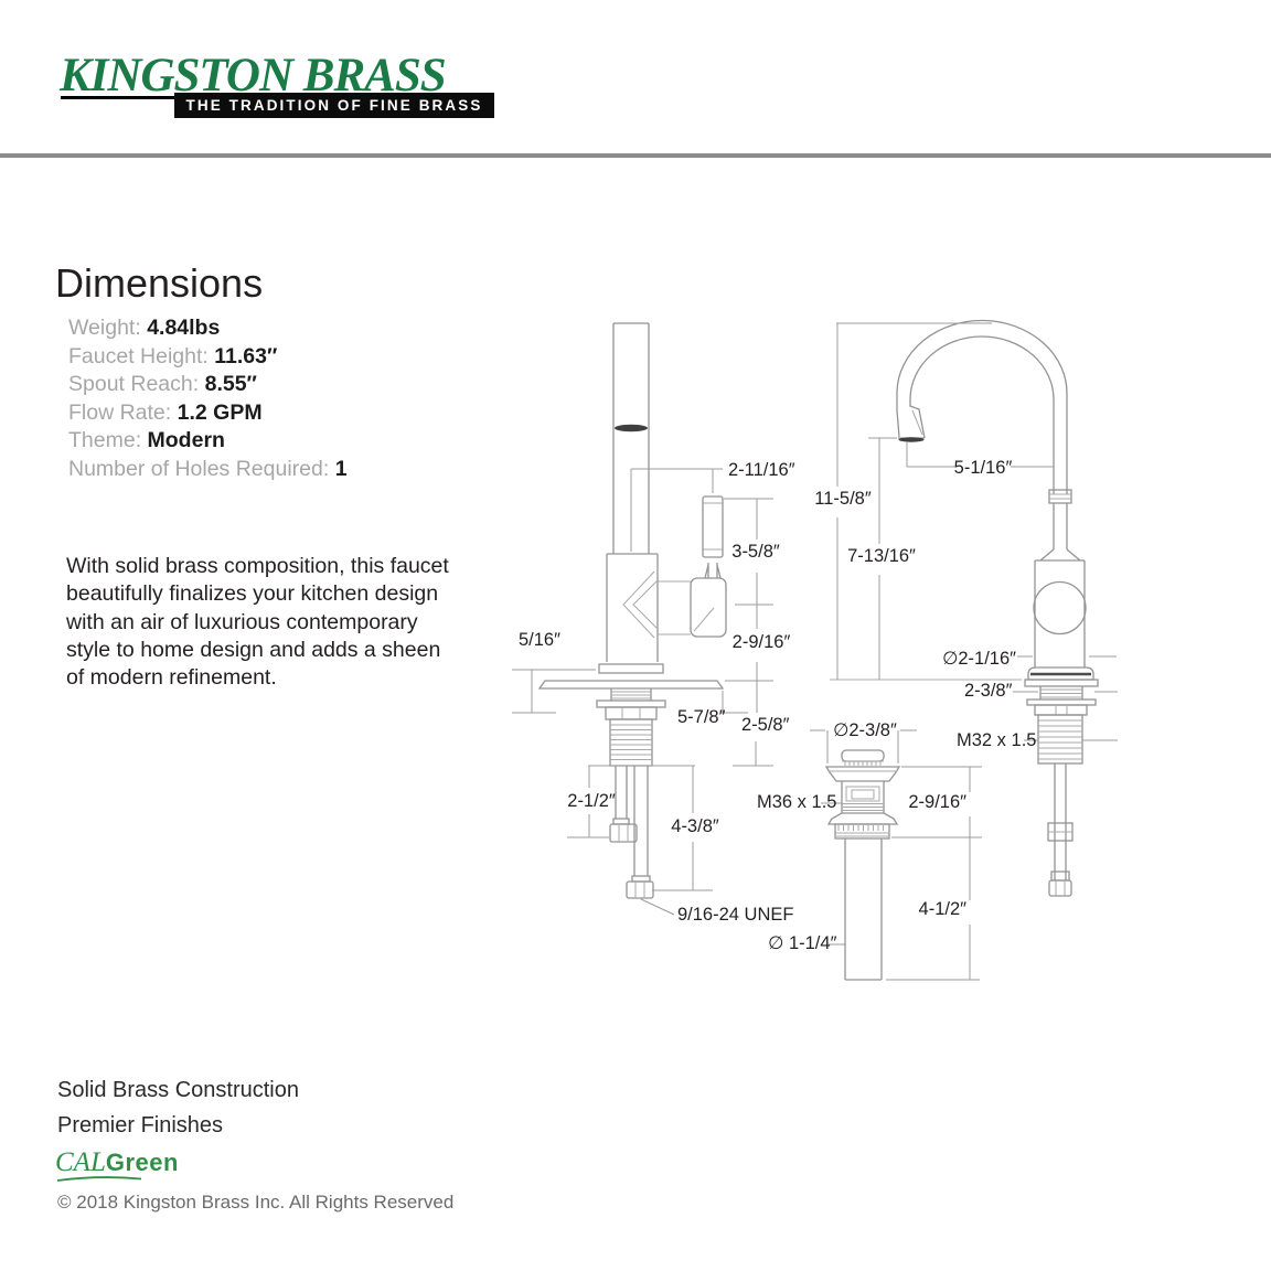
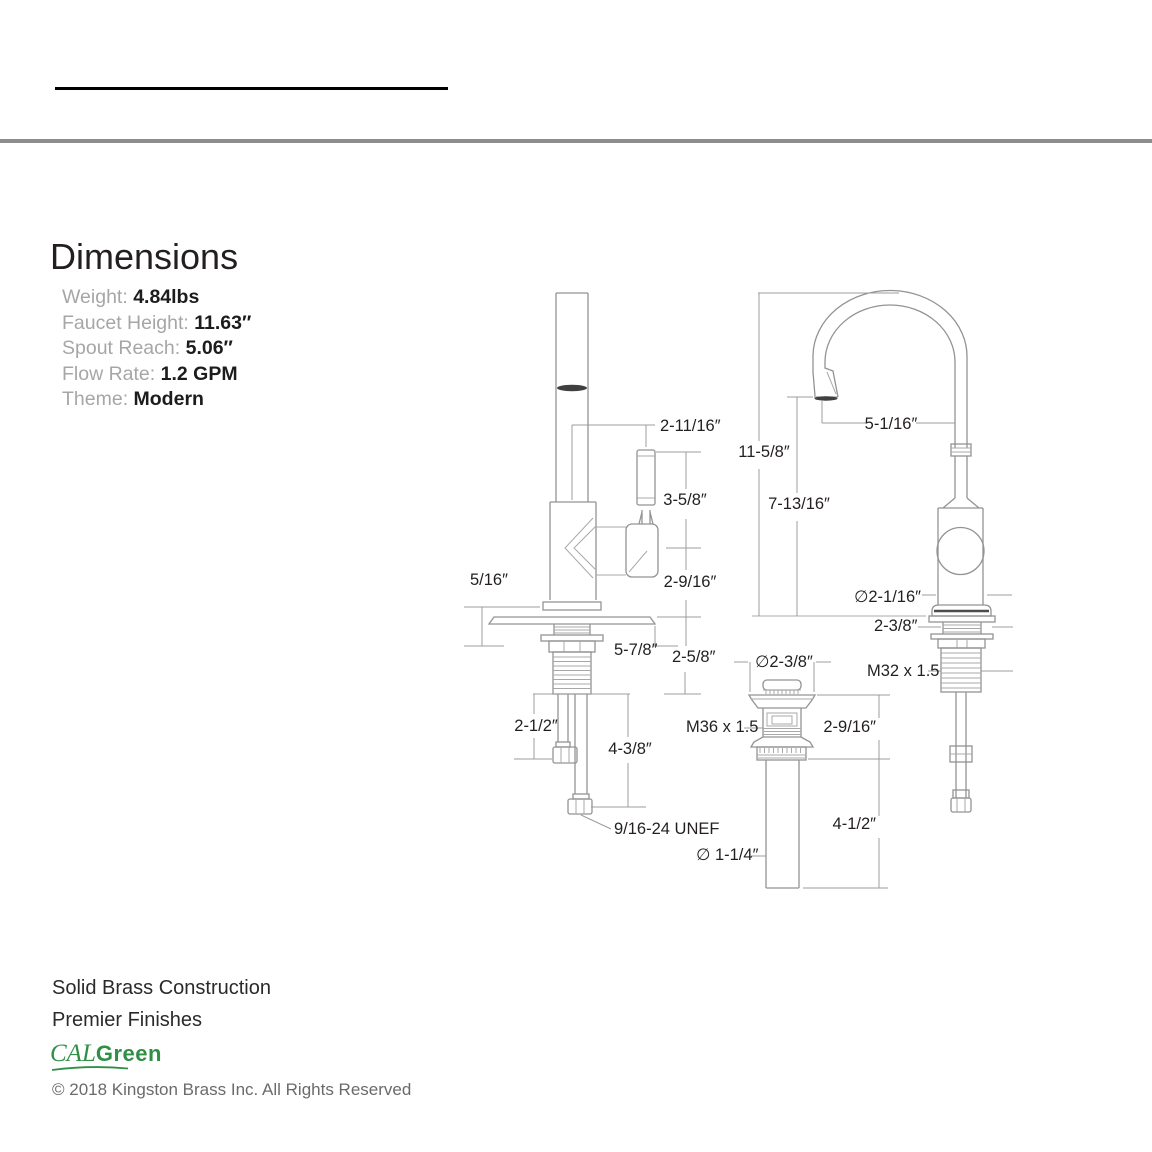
- KINGSTON BRASS
- THE TRADITION OF FINE BRASS
  Dimensions
  Weight: 4.84lbs
  Faucet Height: 11.63″
- Spout Reach: 8.55″
+ Spout Reach: 5.06″
  Flow Rate: 1.2 GPM
  Theme: Modern
- Number of Holes Required: 1
- With solid brass composition, this faucet beautifully finalizes your kitchen design with an air of luxurious contemporary style to home design and adds a sheen of modern refinement.
  2-11/16″
  3-5/8″
  2-9/16″
  2-5/8″
  5/16″
  5-7/8″
  2-1/2″
  4-3/8″
  9/16-24 UNEF
  11-5/8″
  7-13/16″
  5-1/16″
  ∅2-1/16″
  2-3/8″
  M32 x 1.5
  ∅2-3/8″
  M36 x 1.5
  2-9/16″
  4-1/2″
  ∅ 1-1/4″
  Solid Brass Construction
  Premier Finishes
  CALGreen
  © 2018 Kingston Brass Inc. All Rights Reserved
